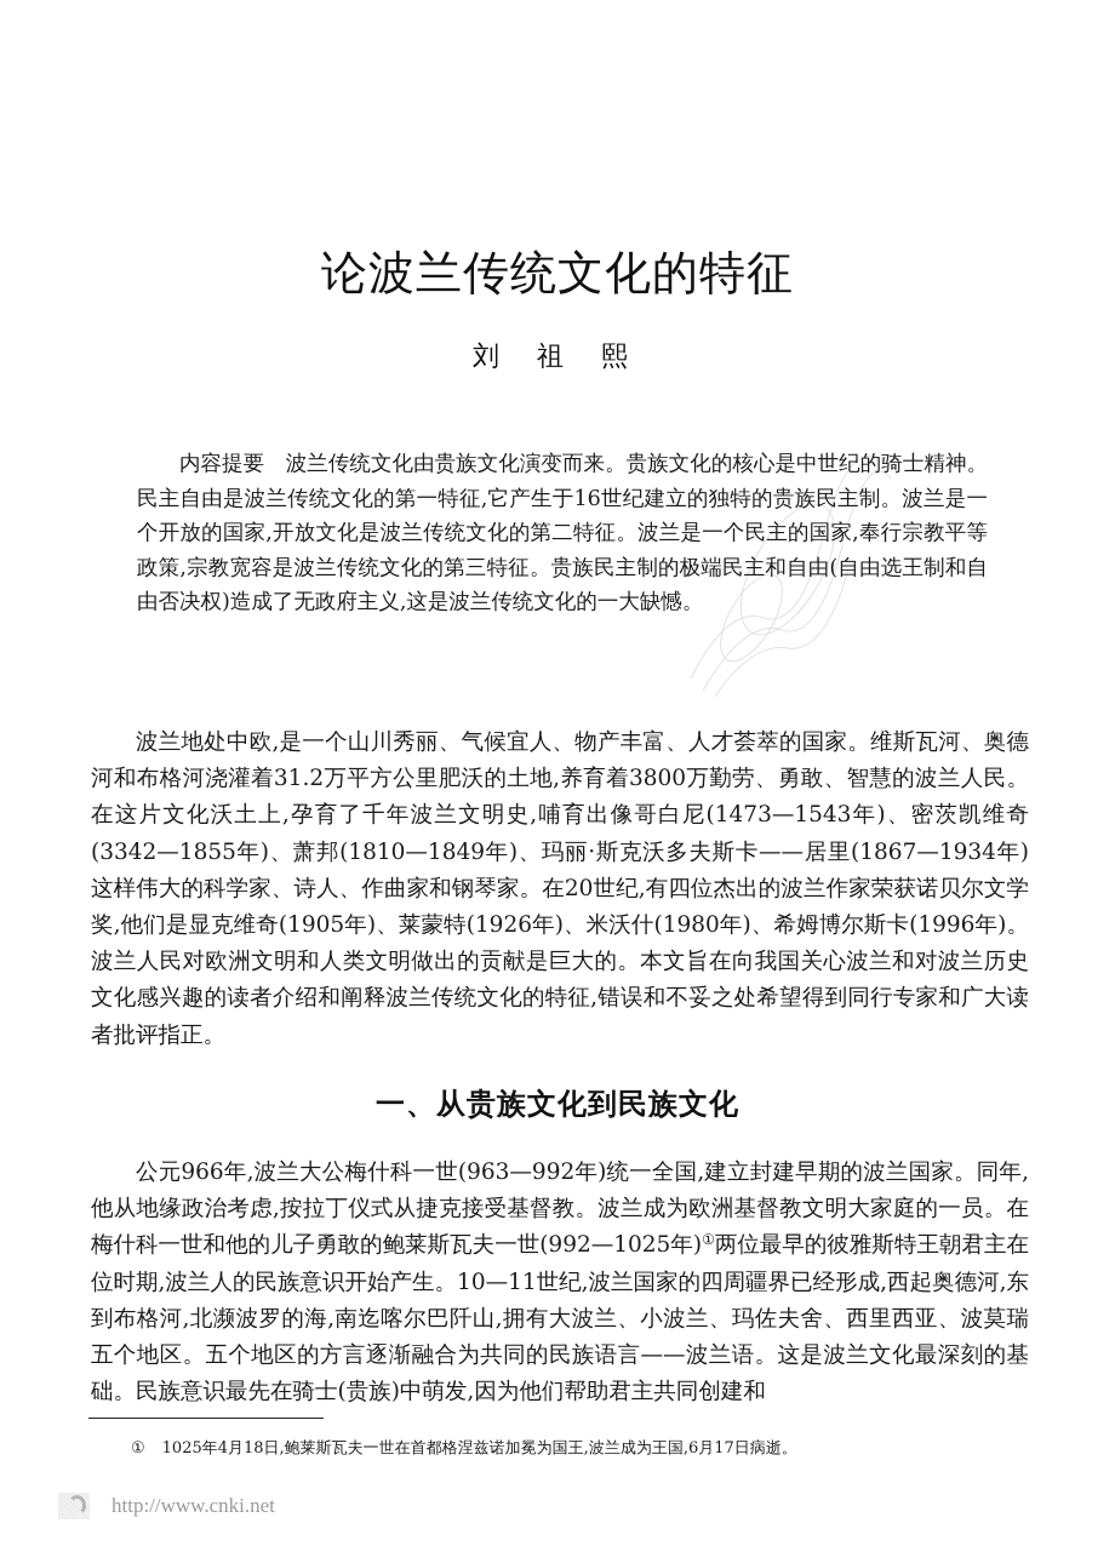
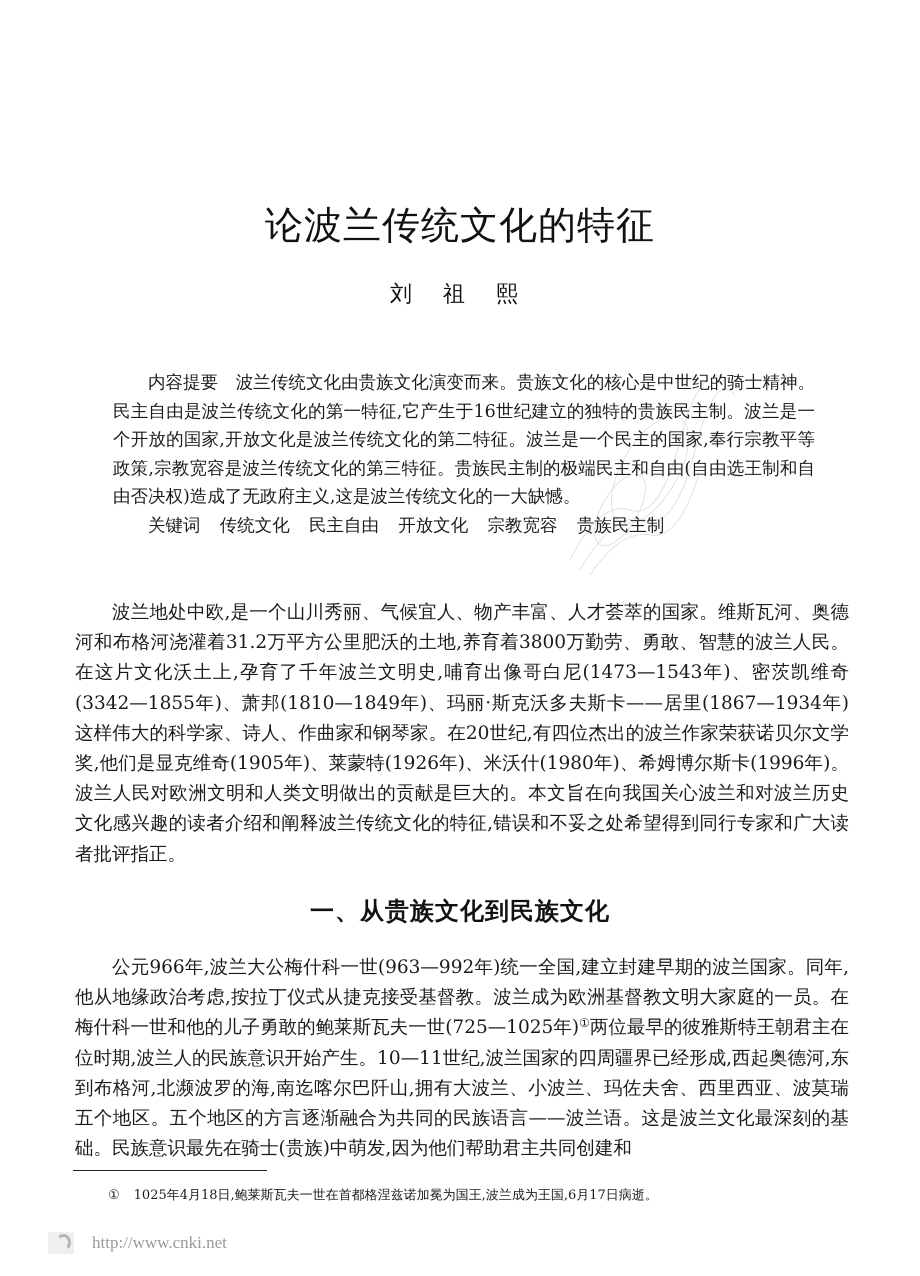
  论波兰传统文化的特征
  刘 祖 熙
  内容提要 波兰传统文化由贵族文化演变而来。贵族文化的核心是中世纪的骑士精神。民主自由是波兰传统文化的第一特征,它产生于16世纪建立的独特的贵族民主制。波兰是一个开放的国家,开放文化是波兰传统文化的第二特征。波兰是一个民主的国家,奉行宗教平等政策,宗教宽容是波兰传统文化的第三特征。贵族民主制的极端民主和自由(自由选王制和自由否决权)造成了无政府主义,这是波兰传统文化的一大缺憾。
+ 关键词 传统文化 民主自由 开放文化 宗教宽容 贵族民主制
  波兰地处中欧,是一个山川秀丽、气候宜人、物产丰富、人才荟萃的国家。维斯瓦河、奥德河和布格河浇灌着31.2万平方公里肥沃的土地,养育着3800万勤劳、勇敢、智慧的波兰人民。在这片文化沃土上,孕育了千年波兰文明史,哺育出像哥白尼(1473—1543年)、密茨凯维奇(3342—1855年)、萧邦(1810—1849年)、玛丽·斯克沃多夫斯卡——居里(1867—1934年)这样伟大的科学家、诗人、作曲家和钢琴家。在20世纪,有四位杰出的波兰作家荣获诺贝尔文学奖,他们是显克维奇(1905年)、莱蒙特(1926年)、米沃什(1980年)、希姆博尔斯卡(1996年)。波兰人民对欧洲文明和人类文明做出的贡献是巨大的。本文旨在向我国关心波兰和对波兰历史文化感兴趣的读者介绍和阐释波兰传统文化的特征,错误和不妥之处希望得到同行专家和广大读者批评指正。
  一、从贵族文化到民族文化
- 公元966年,波兰大公梅什科一世(963—992年)统一全国,建立封建早期的波兰国家。同年,他从地缘政治考虑,按拉丁仪式从捷克接受基督教。波兰成为欧洲基督教文明大家庭的一员。在梅什科一世和他的儿子勇敢的鲍莱斯瓦夫一世(992—1025年)①两位最早的彼雅斯特王朝君主在位时期,波兰人的民族意识开始产生。10—11世纪,波兰国家的四周疆界已经形成,西起奥德河,东到布格河,北濒波罗的海,南迄喀尔巴阡山,拥有大波兰、小波兰、玛佐夫舍、西里西亚、波莫瑞五个地区。五个地区的方言逐渐融合为共同的民族语言——波兰语。这是波兰文化最深刻的基础。民族意识最先在骑士(贵族)中萌发,因为他们帮助君主共同创建和
+ 公元966年,波兰大公梅什科一世(963—992年)统一全国,建立封建早期的波兰国家。同年,他从地缘政治考虑,按拉丁仪式从捷克接受基督教。波兰成为欧洲基督教文明大家庭的一员。在梅什科一世和他的儿子勇敢的鲍莱斯瓦夫一世(725—1025年)①两位最早的彼雅斯特王朝君主在位时期,波兰人的民族意识开始产生。10—11世纪,波兰国家的四周疆界已经形成,西起奥德河,东到布格河,北濒波罗的海,南迄喀尔巴阡山,拥有大波兰、小波兰、玛佐夫舍、西里西亚、波莫瑞五个地区。五个地区的方言逐渐融合为共同的民族语言——波兰语。这是波兰文化最深刻的基础。民族意识最先在骑士(贵族)中萌发,因为他们帮助君主共同创建和
  ① 1025年4月18日,鲍莱斯瓦夫一世在首都格涅兹诺加冕为国王,波兰成为王国,6月17日病逝。
  http://www.cnki.net
